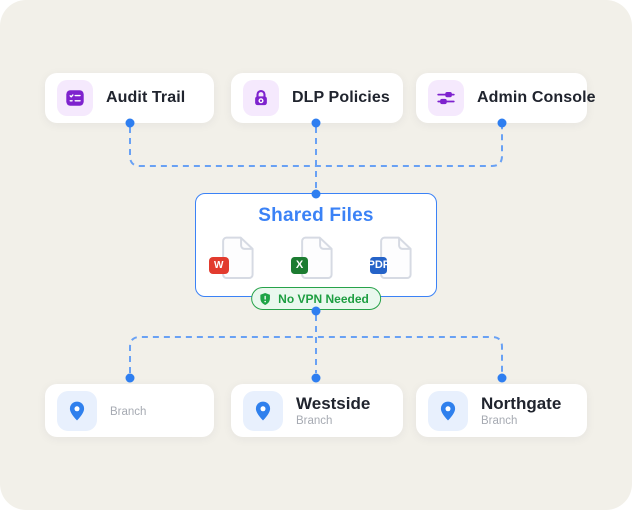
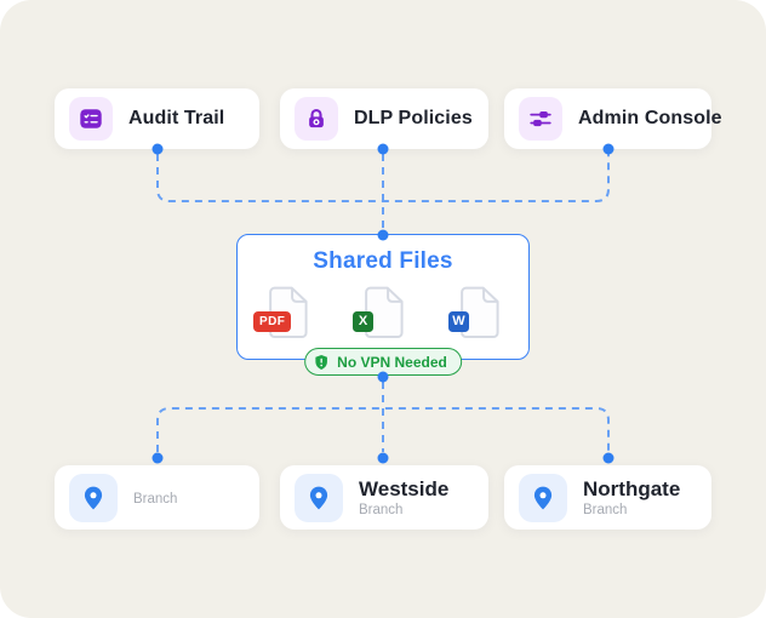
  Audit Trail
  DLP Policies
  Admin Console
  Shared Files
- W
+ PDF
  X
- PDF
+ W
  No VPN Needed
  Branch
  Westside
  Branch
  Northgate
  Branch
